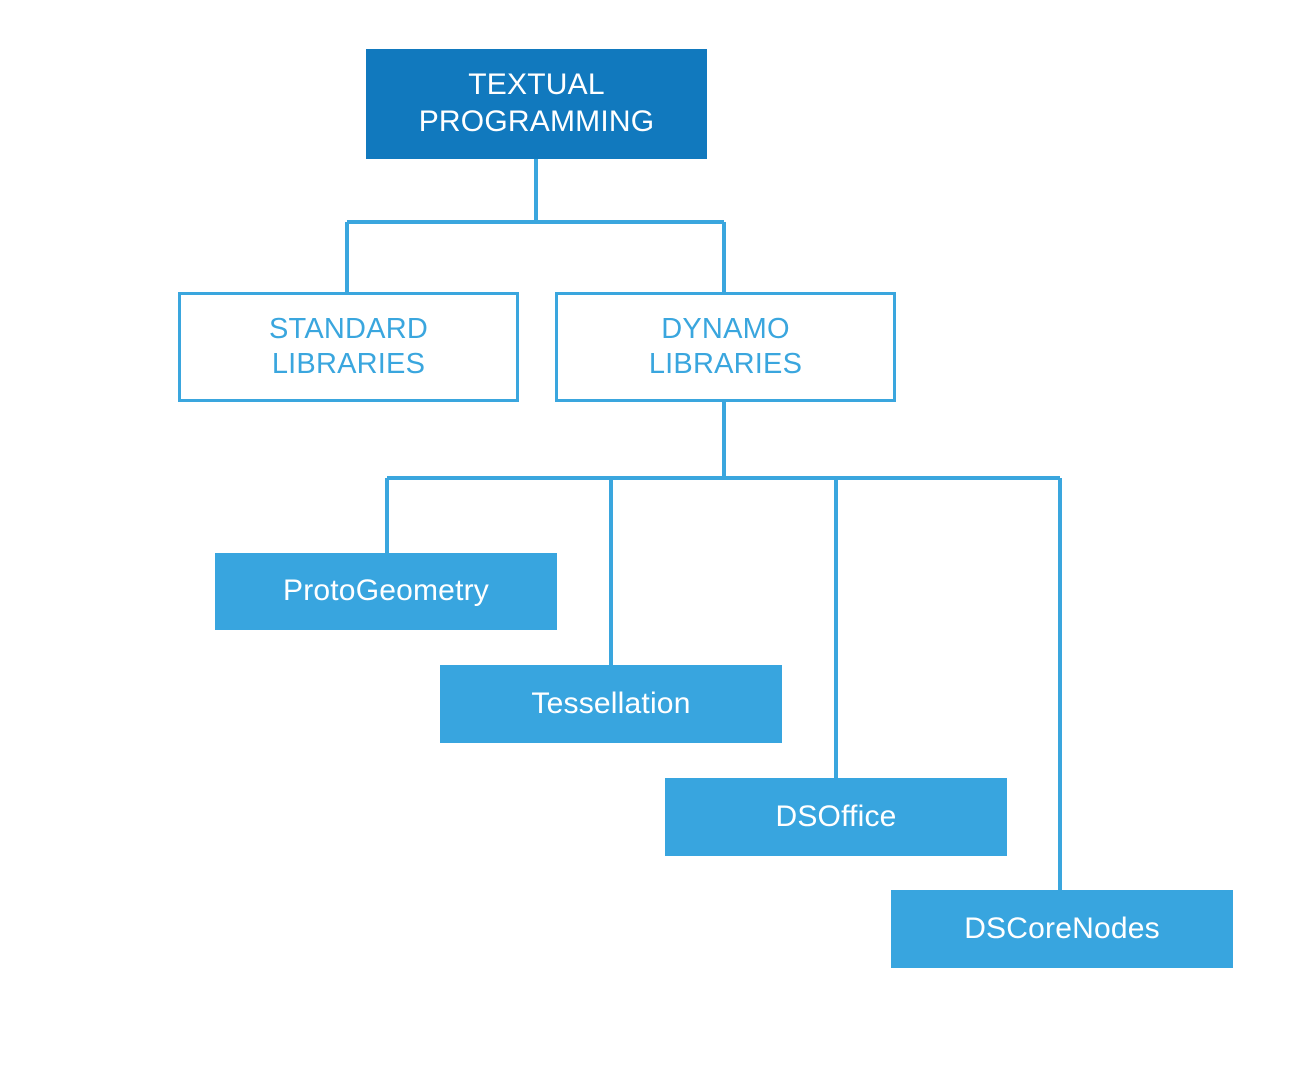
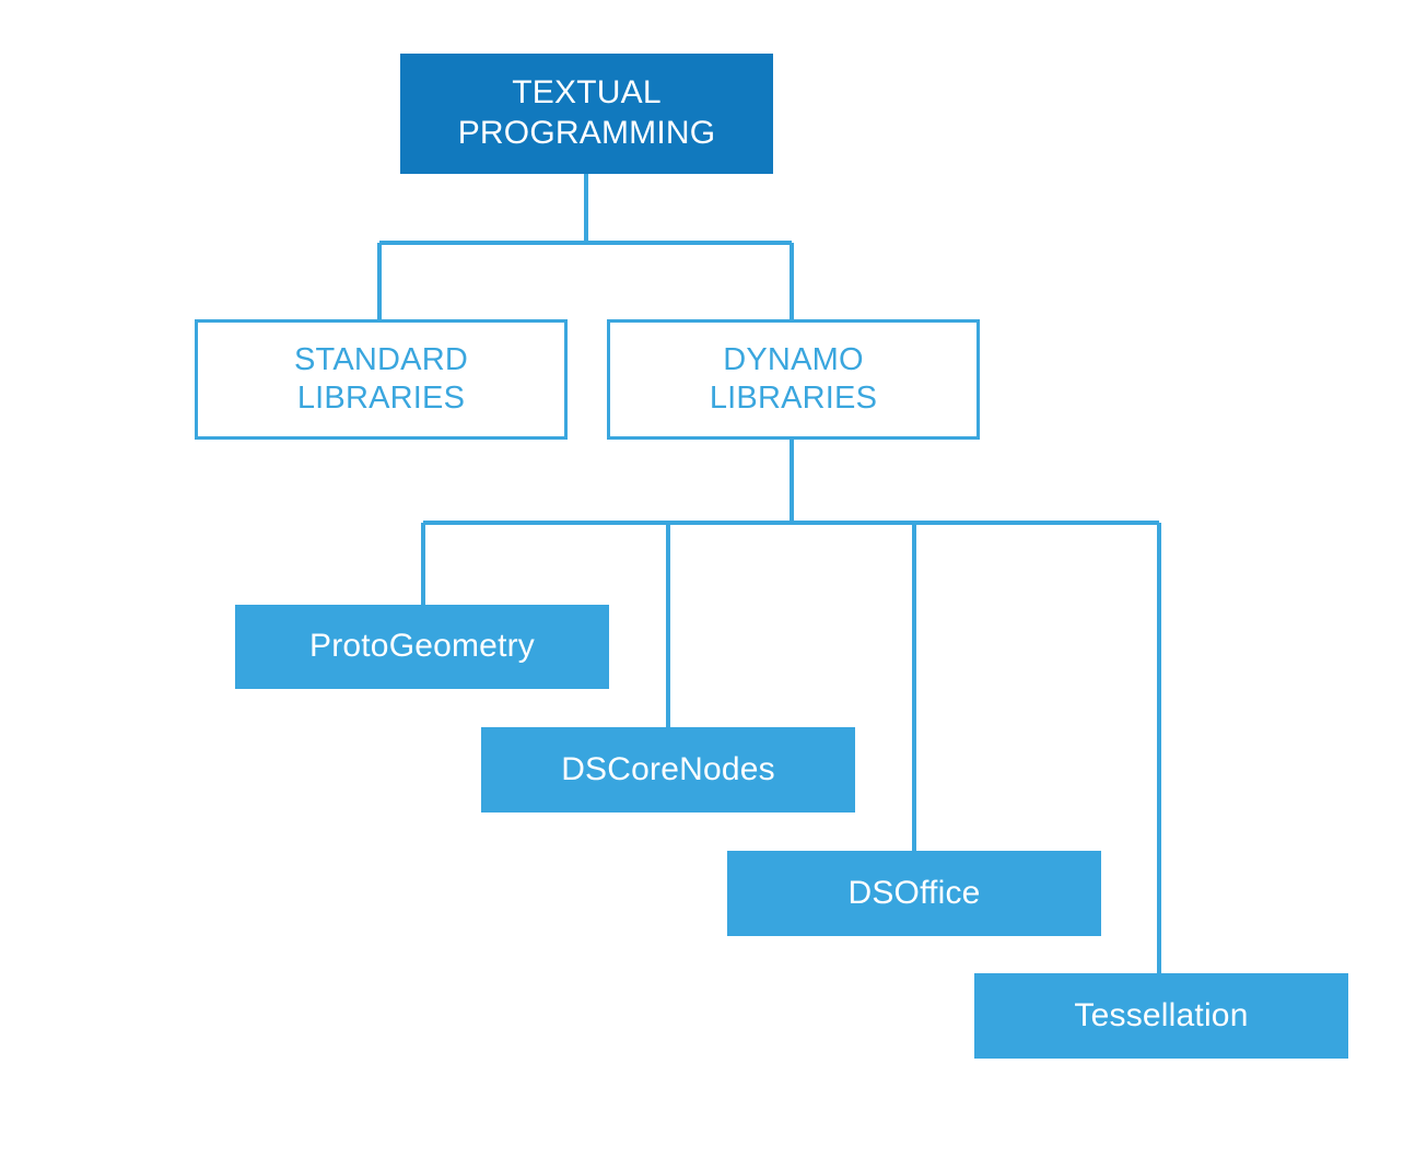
  TEXTUAL
  PROGRAMMING
  STANDARD
  LIBRARIES
  DYNAMO
  LIBRARIES
  ProtoGeometry
- Tessellation
+ DSCoreNodes
  DSOffice
- DSCoreNodes
+ Tessellation
